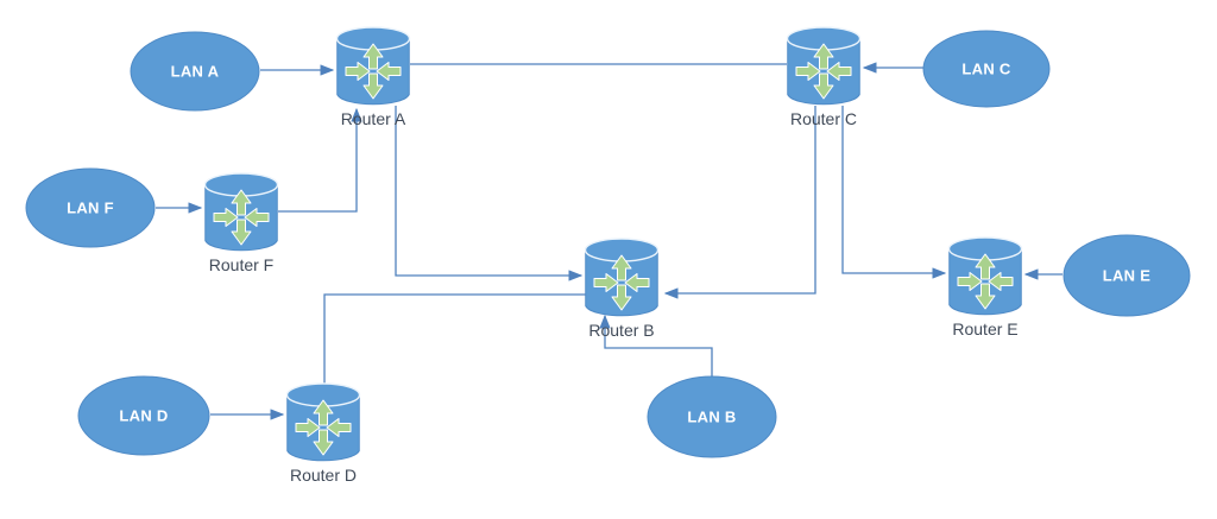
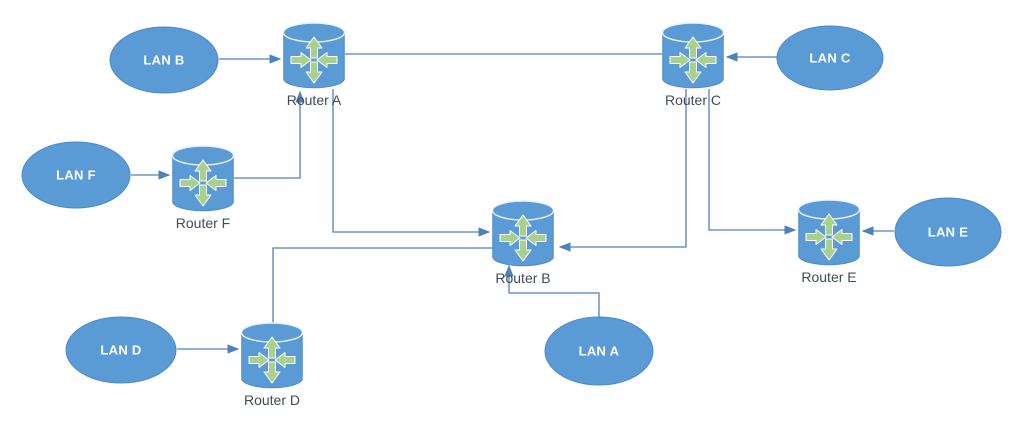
- LAN A
+ LAN B
  LAN F
  LAN D
- LAN B
+ LAN A
  LAN C
  LAN E
  Router A
  Router C
  Router F
  Router B
  Router E
  Router D
